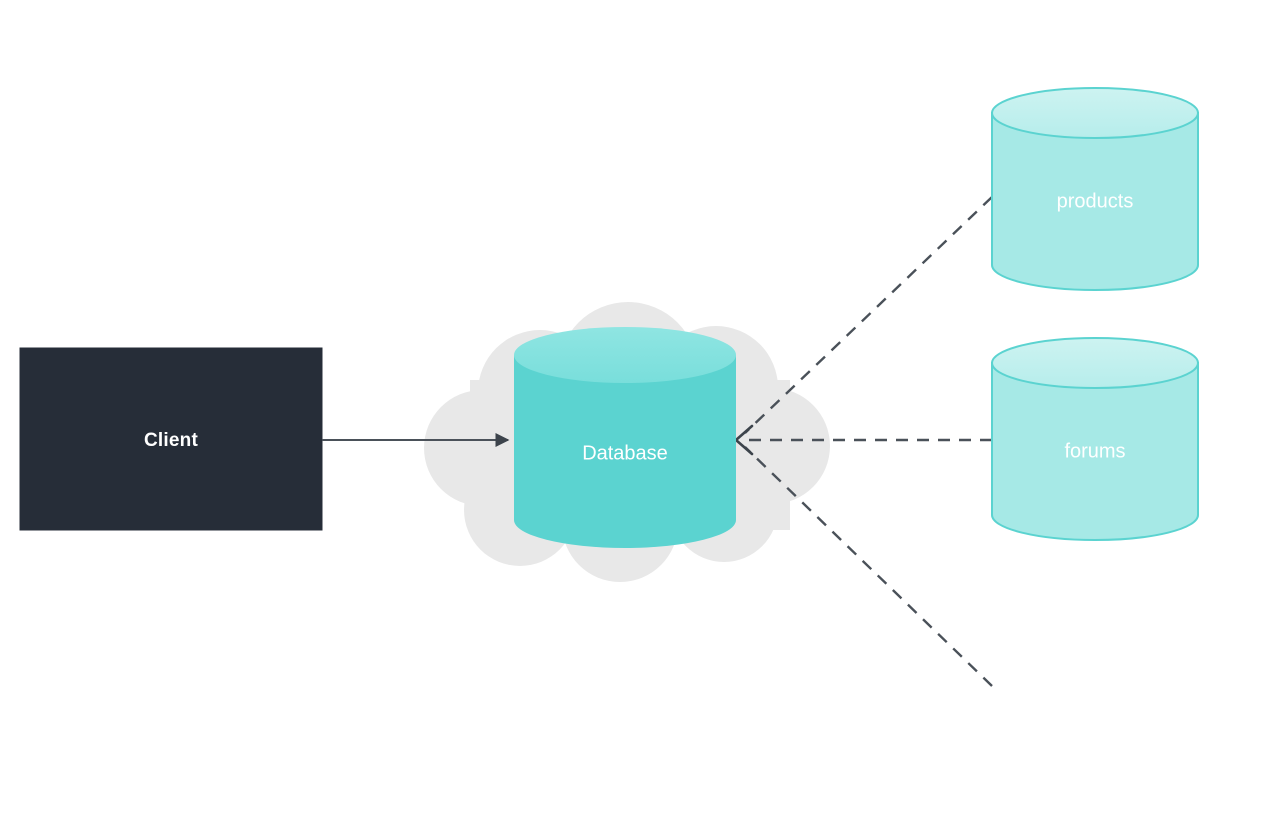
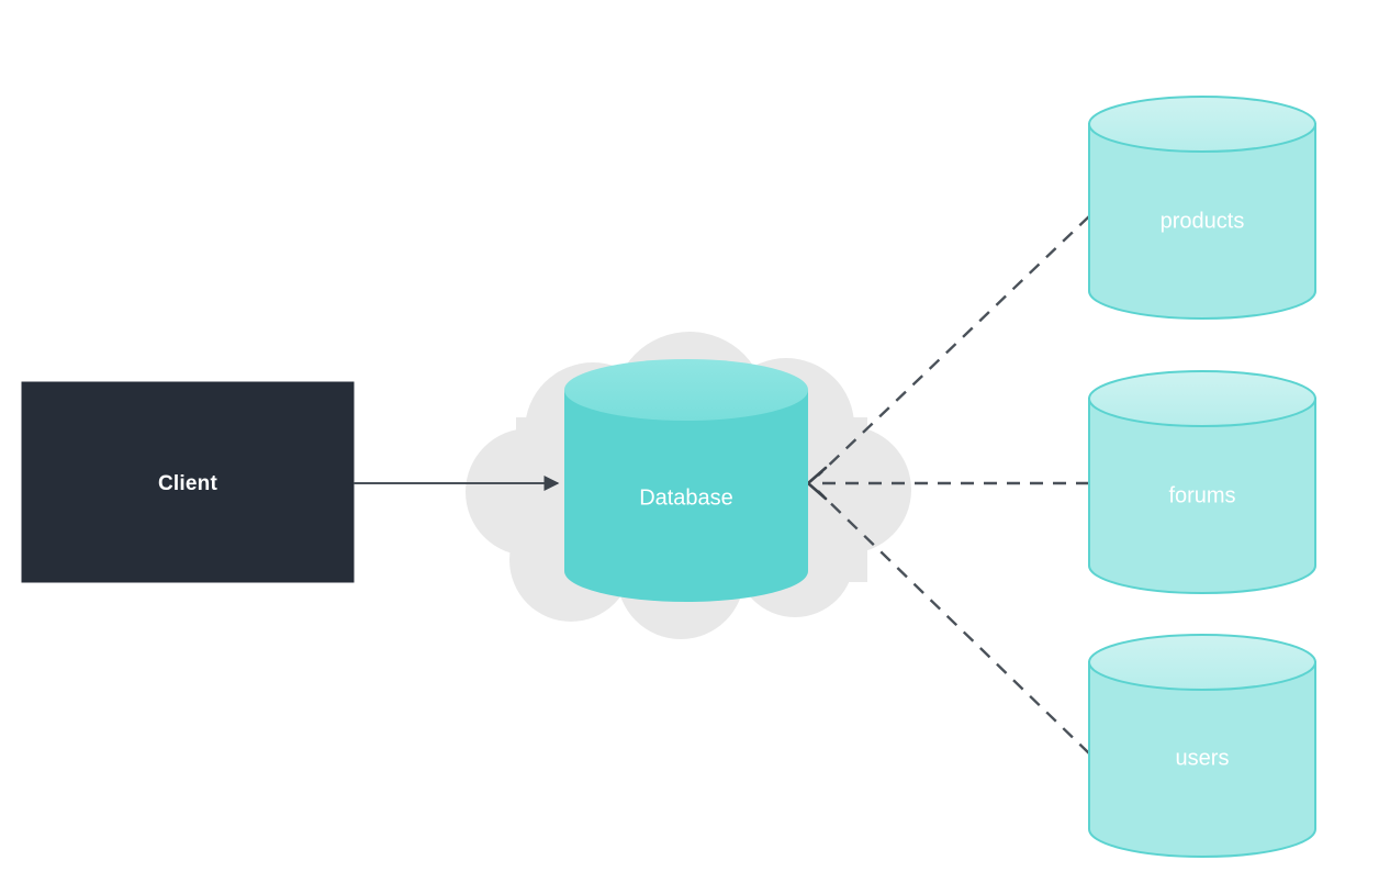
  Client
  Database
  products
  forums
+ users
